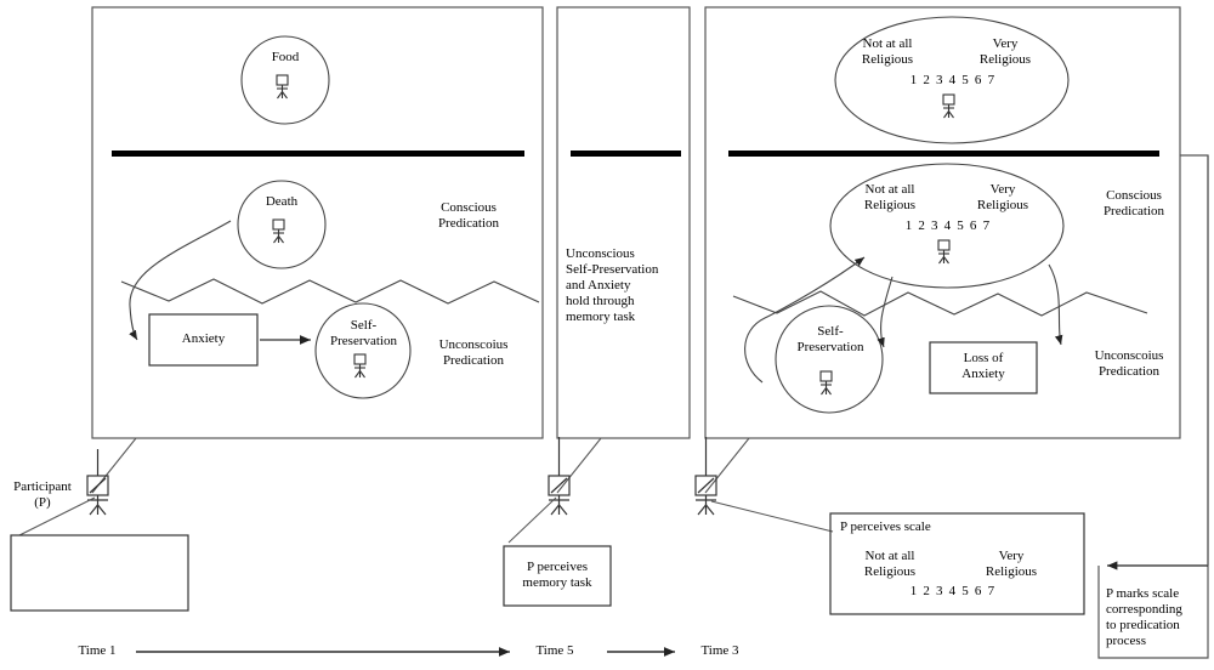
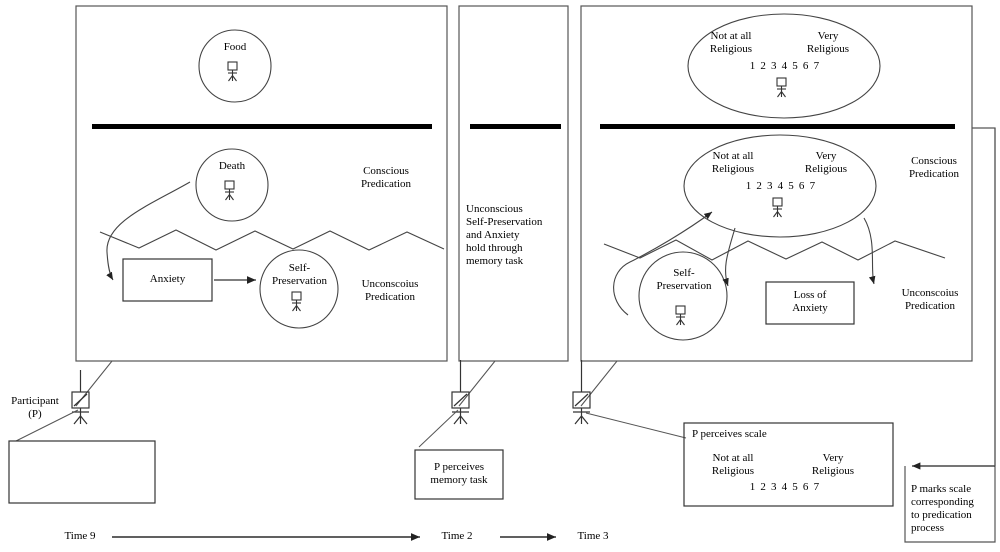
  Food
  Death
  Anxiety
  Self-
  Preservation
  Conscious
  Predication
  Unconscoius
  Predication
  Participant
  (P)
  Unconscious
  Self-Preservation
  and Anxiety
  hold through
  memory task
  P perceives
  memory task
  Not at all
  Religious
  Very
  Religious
  1 2 3 4 5 6 7
  Not at all
  Religious
  Very
  Religious
  1 2 3 4 5 6 7
  Conscious
  Predication
  Unconscoius
  Predication
  Self-
  Preservation
  Loss of
  Anxiety
  P perceives scale
  Not at all
  Religious
  Very
  Religious
  1 2 3 4 5 6 7
  P marks scale
  corresponding
  to predication
  process
- Time 1
+ Time 9
- Time 5
+ Time 2
  Time 3
